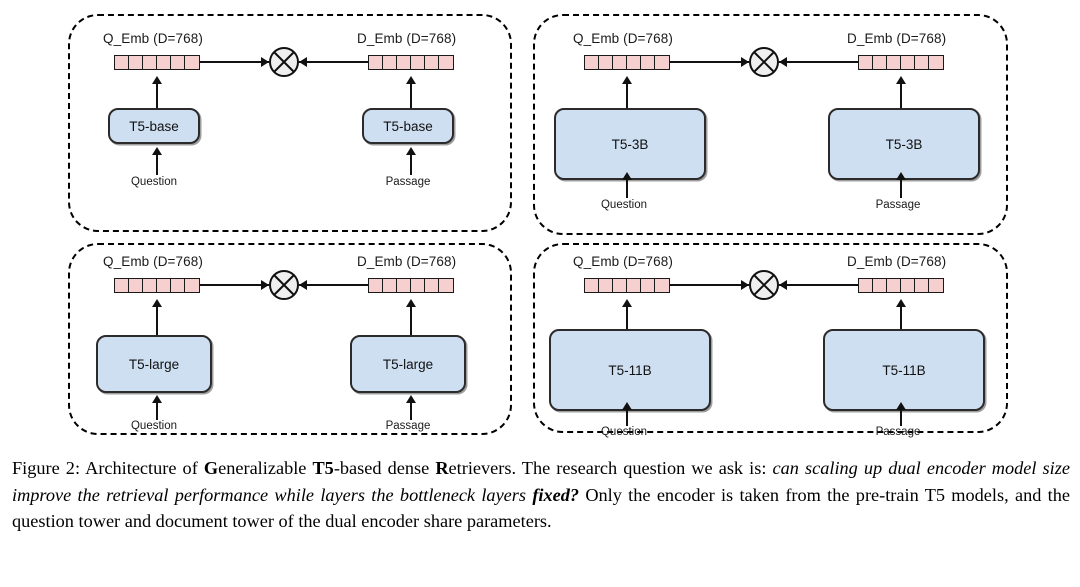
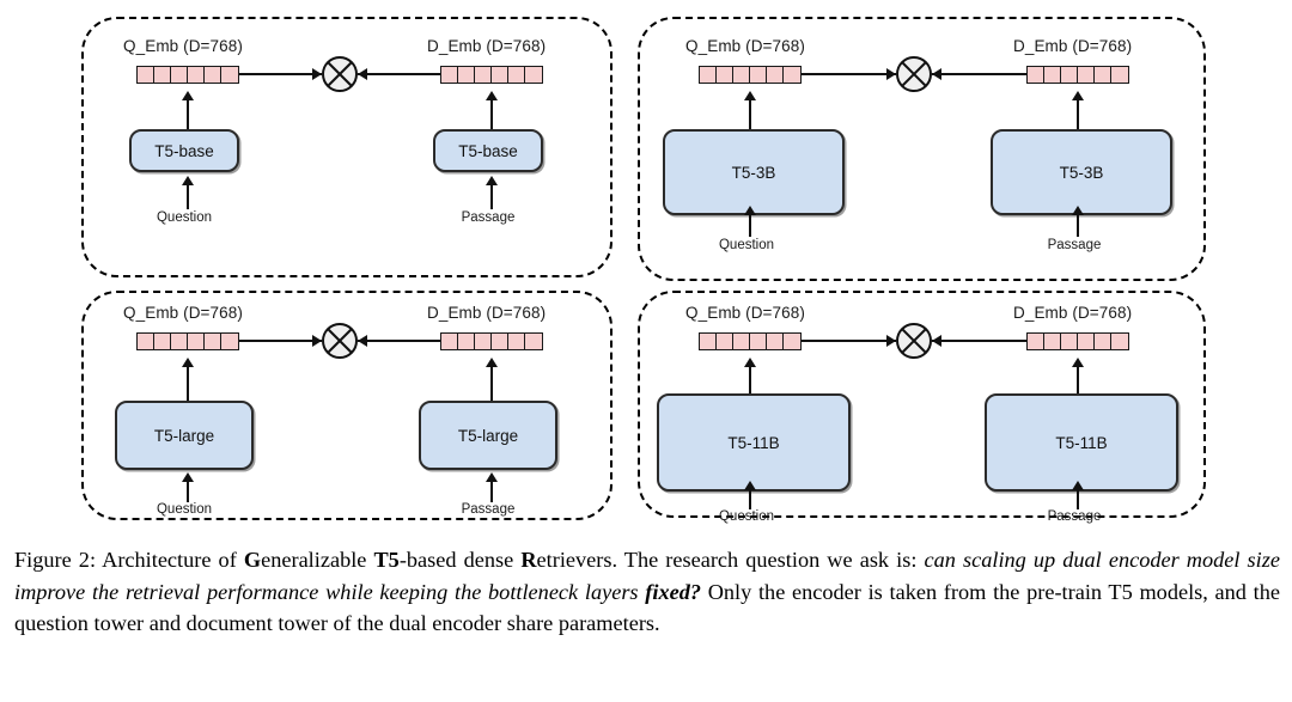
  Q_Emb (D=768)
  T5-base
  Question
  D_Emb (D=768)
  T5-base
  Passage
  Q_Emb (D=768)
  T5-3B
  Question
  D_Emb (D=768)
  T5-3B
  Passage
  Q_Emb (D=768)
  T5-large
  Question
  D_Emb (D=768)
  T5-large
  Passage
  Q_Emb (D=768)
  T5-11B
  Question
  D_Emb (D=768)
  T5-11B
  Passage
- Figure 2: Architecture of Generalizable T5-based dense Retrievers. The research question we ask is: can scaling up dual encoder model size improve the retrieval performance while layers the bottleneck layers fixed? Only the encoder is taken from the pre-train T5 models, and the question tower and document tower of the dual encoder share parameters.
+ Figure 2: Architecture of Generalizable T5-based dense Retrievers. The research question we ask is: can scaling up dual encoder model size improve the retrieval performance while keeping the bottleneck layers fixed? Only the encoder is taken from the pre-train T5 models, and the question tower and document tower of the dual encoder share parameters.
